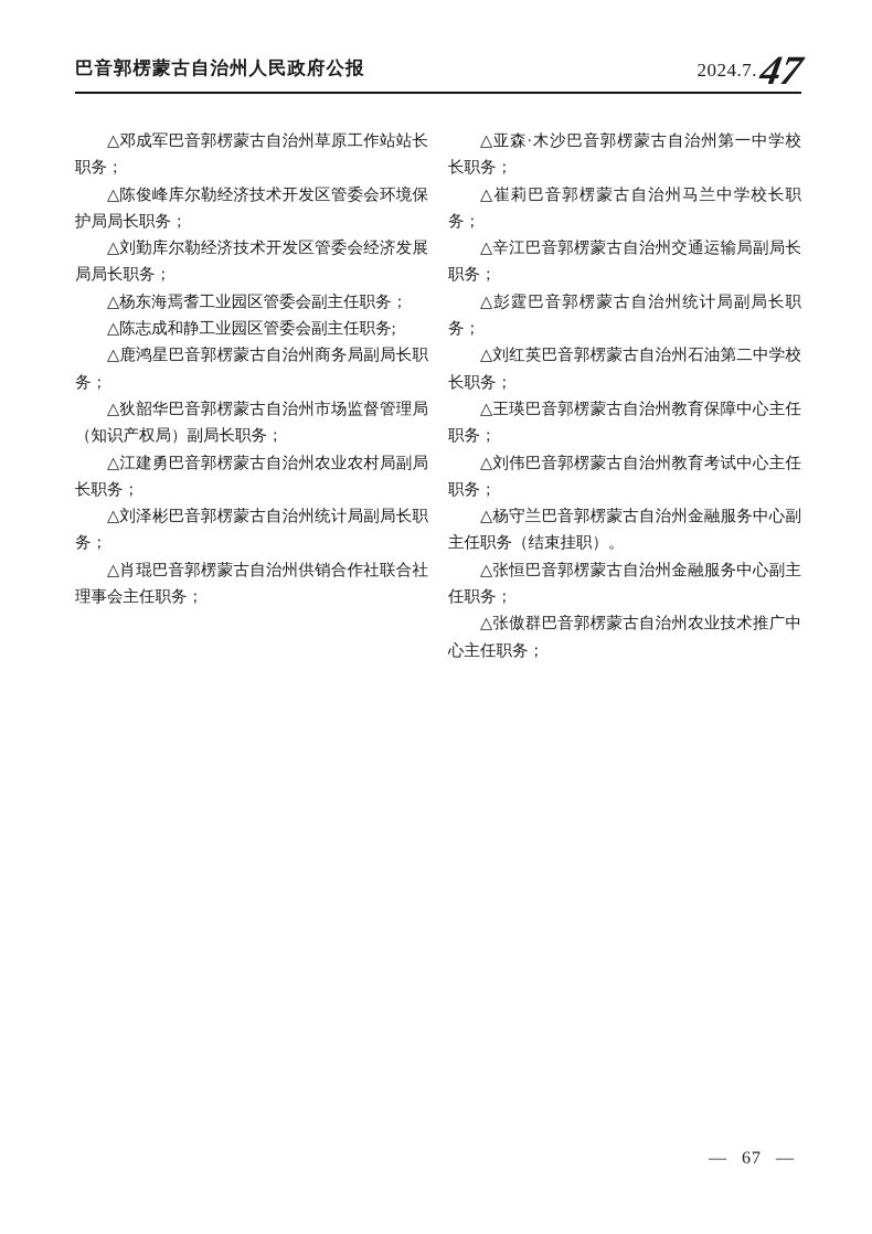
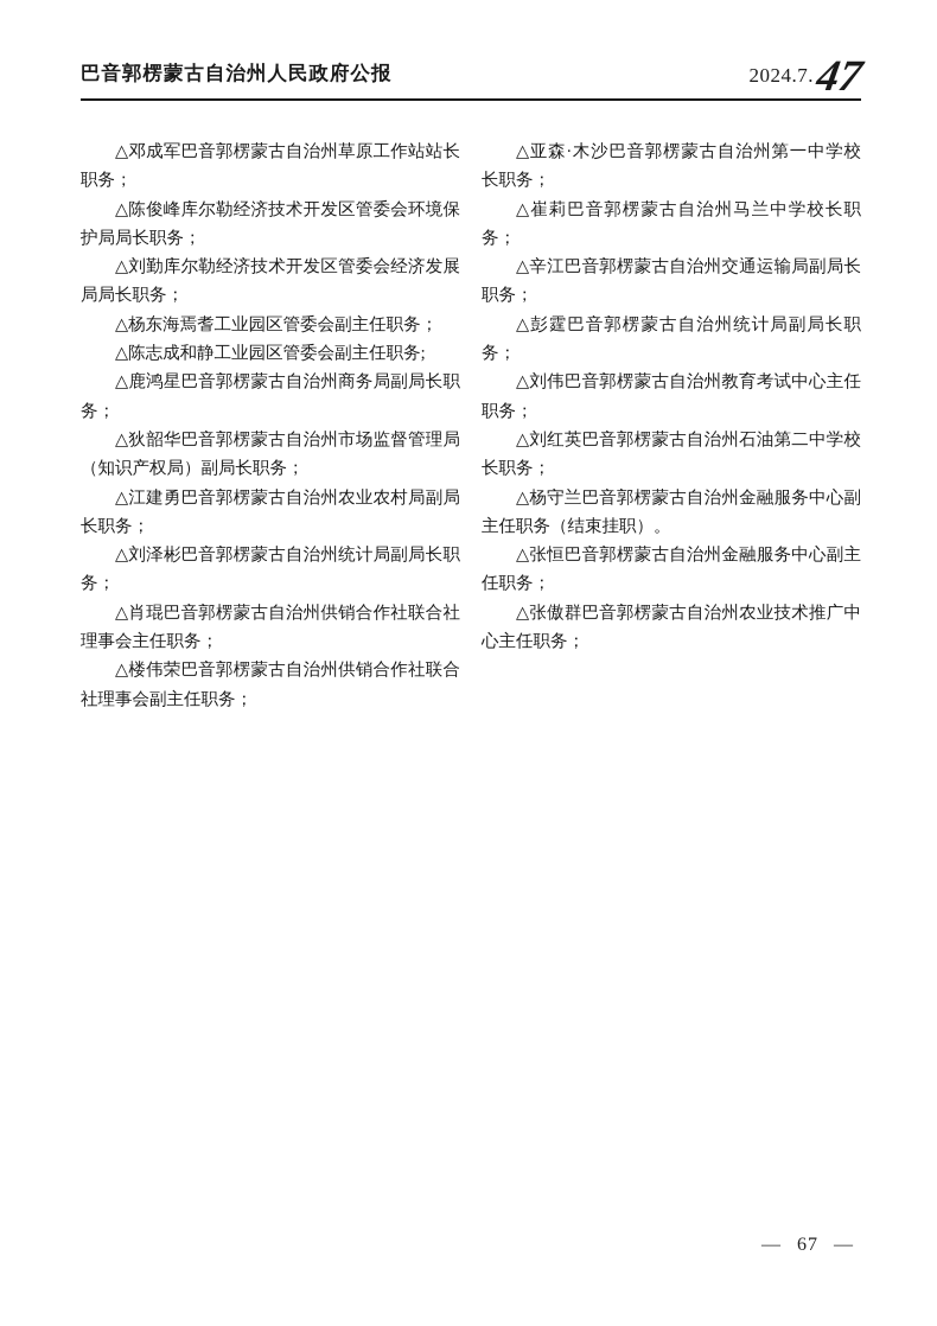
  巴音郭楞蒙古自治州人民政府公报
  2024.7.
  △邓成军巴音郭楞蒙古自治州草原工作站站长职务；
  △陈俊峰库尔勒经济技术开发区管委会环境保护局局长职务；
  △刘勤库尔勒经济技术开发区管委会经济发展局局长职务；
  △杨东海焉耆工业园区管委会副主任职务；
  △陈志成和静工业园区管委会副主任职务;
  △鹿鸿星巴音郭楞蒙古自治州商务局副局长职务；
  △狄韶华巴音郭楞蒙古自治州市场监督管理局（知识产权局）副局长职务；
  △江建勇巴音郭楞蒙古自治州农业农村局副局长职务；
  △刘泽彬巴音郭楞蒙古自治州统计局副局长职务；
  △肖琨巴音郭楞蒙古自治州供销合作社联合社理事会主任职务；
+ △楼伟荣巴音郭楞蒙古自治州供销合作社联合社理事会副主任职务；
  △亚森·木沙巴音郭楞蒙古自治州第一中学校长职务；
  △崔莉巴音郭楞蒙古自治州马兰中学校长职务；
  △辛江巴音郭楞蒙古自治州交通运输局副局长职务；
  △彭霆巴音郭楞蒙古自治州统计局副局长职务；
- △刘红英巴音郭楞蒙古自治州石油第二中学校长职务；
+ △刘伟巴音郭楞蒙古自治州教育考试中心主任职务；
- △王瑛巴音郭楞蒙古自治州教育保障中心主任职务；
- △刘伟巴音郭楞蒙古自治州教育考试中心主任职务；
+ △刘红英巴音郭楞蒙古自治州石油第二中学校长职务；
  △杨守兰巴音郭楞蒙古自治州金融服务中心副主任职务（结束挂职）。
  △张恒巴音郭楞蒙古自治州金融服务中心副主任职务；
  △张傲群巴音郭楞蒙古自治州农业技术推广中心主任职务；
  — 67 —
